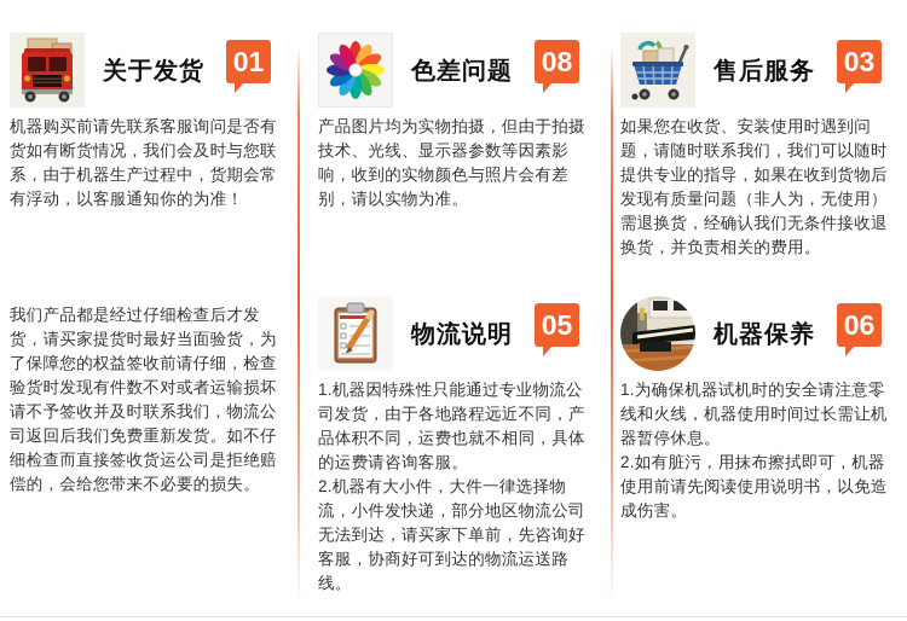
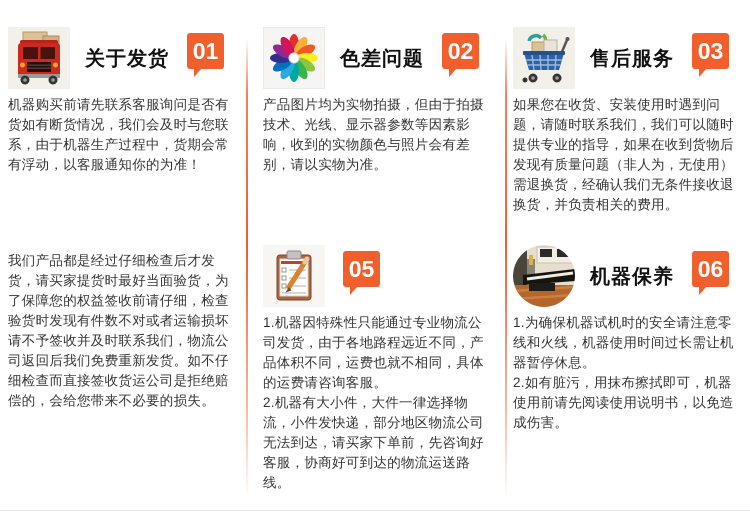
  关于发货
  01
  机器购买前请先联系客服询问是否有货如有断货情况，我们会及时与您联系，由于机器生产过程中，货期会常有浮动，以客服通知你的为准！
  色差问题
- 08
+ 02
  产品图片均为实物拍摄，但由于拍摄技术、光线、显示器参数等因素影响，收到的实物颜色与照片会有差别，请以实物为准。
  售后服务
  03
  如果您在收货、安装使用时遇到问题，请随时联系我们，我们可以随时提供专业的指导，如果在收到货物后发现有质量问题（非人为，无使用）需退换货，经确认我们无条件接收退换货，并负责相关的费用。
  我们产品都是经过仔细检查后才发货，请买家提货时最好当面验货，为了保障您的权益签收前请仔细，检查验货时发现有件数不对或者运输损坏请不予签收并及时联系我们，物流公司返回后我们免费重新发货。如不仔细检查而直接签收货运公司是拒绝赔偿的，会给您带来不必要的损失。
- 物流说明
  05
  1.机器因特殊性只能通过专业物流公司发货，由于各地路程远近不同，产品体积不同，运费也就不相同，具体的运费请咨询客服。
  2.机器有大小件，大件一律选择物流，小件发快递，部分地区物流公司无法到达，请买家下单前，先咨询好客服，协商好可到达的物流运送路线。
  机器保养
  06
  1.为确保机器试机时的安全请注意零线和火线，机器使用时间过长需让机器暂停休息。
  2.如有脏污，用抹布擦拭即可，机器使用前请先阅读使用说明书，以免造成伤害。
